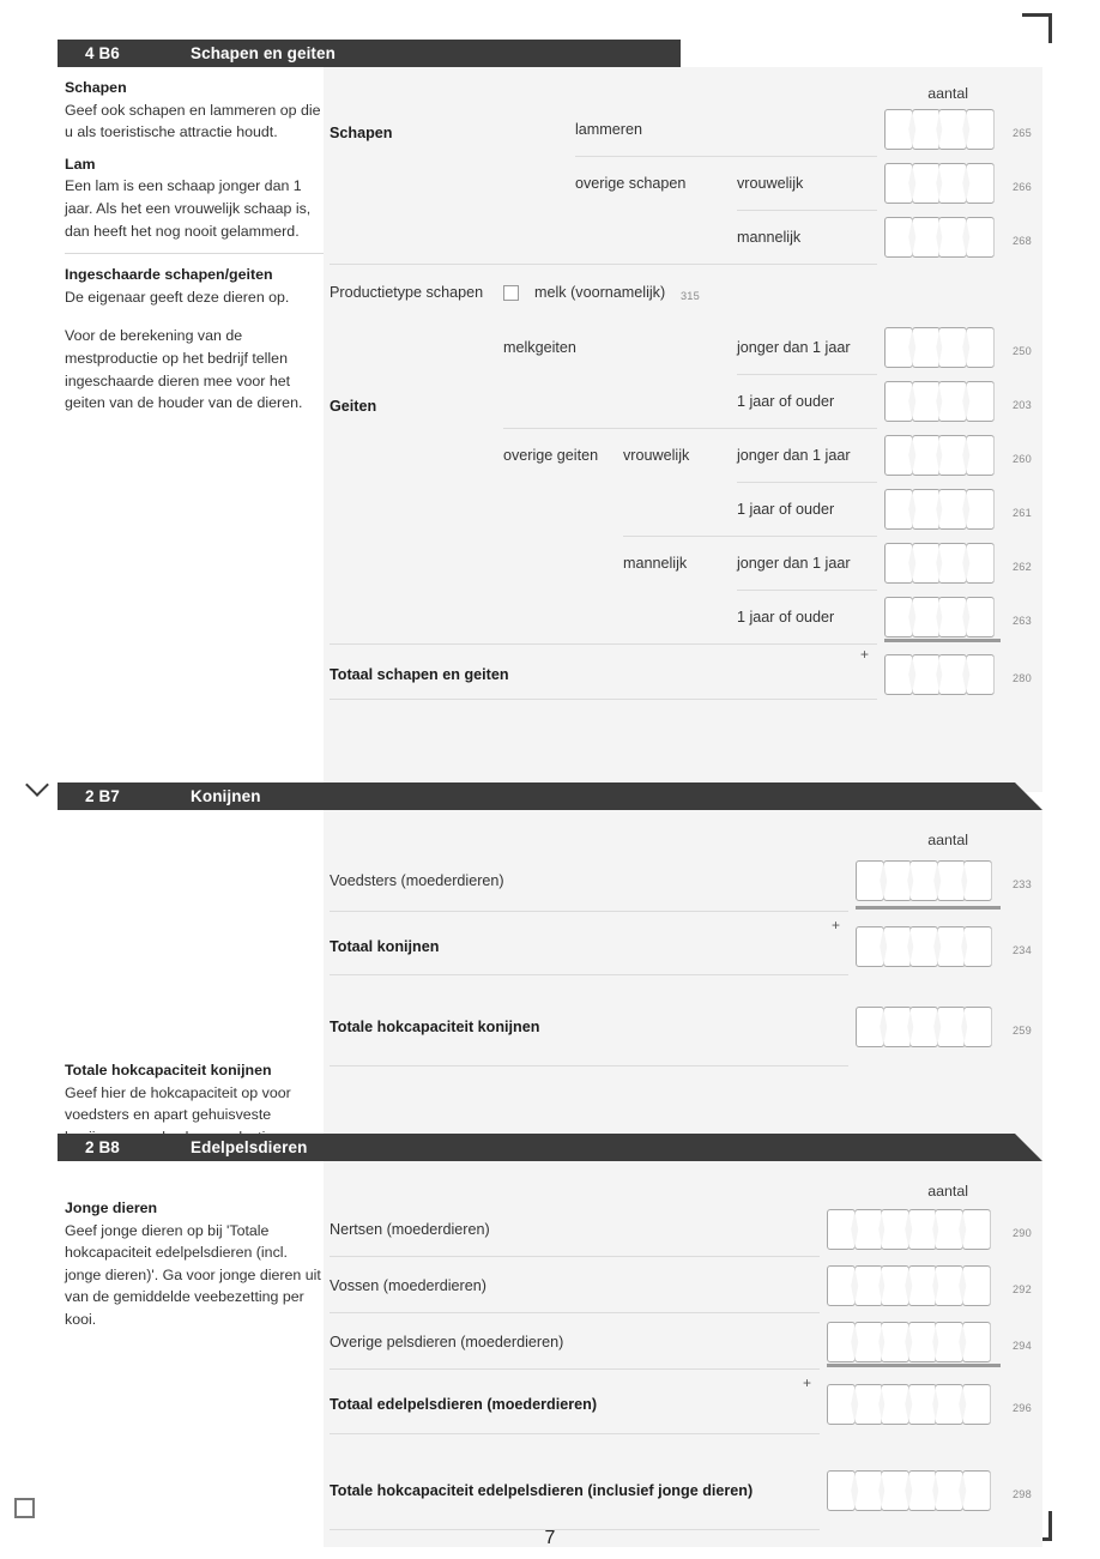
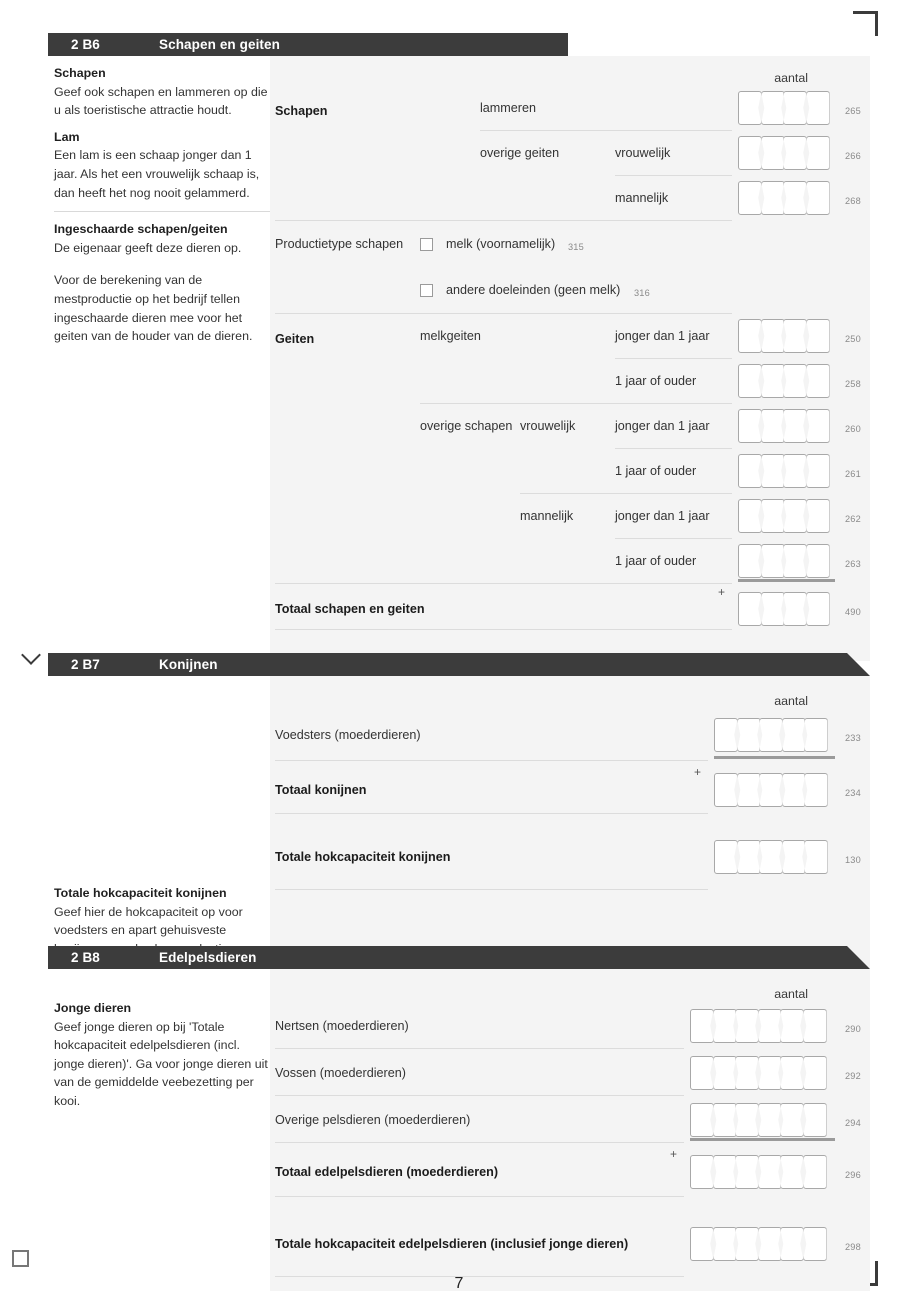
- 4 B6
+ 2 B6
  Schapen en geiten
  Schapen
  Geef ook schapen en lammeren op die u als toeristische attractie houdt.
  Lam
  Een lam is een schaap jonger dan 1 jaar. Als het een vrouwelijk schaap is, dan heeft het nog nooit gelammerd.
  Ingeschaarde schapen/geiten
  De eigenaar geeft deze dieren op.
  Voor de berekening van de mestproductie op het bedrijf tellen ingeschaarde dieren mee voor het geiten van de houder van de dieren.
  aantal
  Schapen
  lammeren
  265
- overige schapen
+ overige geiten
  vrouwelijk
  266
  mannelijk
  268
  Productietype schapen
  melk (voornamelijk)
  315
+ andere doeleinden (geen melk)
+ 316
  Geiten
  melkgeiten
  jonger dan 1 jaar
  250
  1 jaar of ouder
- 203
+ 258
- overige geiten
+ overige schapen
  vrouwelijk
  jonger dan 1 jaar
  260
  1 jaar of ouder
  261
  mannelijk
  jonger dan 1 jaar
  262
  1 jaar of ouder
  263
  +
  Totaal schapen en geiten
- 280
+ 490
  2 B7
  Konijnen
  Totale hokcapaciteit konijnen
  aantal
  Voedsters (moederdieren)
  233
  +
  Totaal konijnen
  234
  Totale hokcapaciteit konijnen
- 259
+ 130
  2 B8
  Edelpelsdieren
  Jonge dieren
  Geef jonge dieren op bij 'Totale hokcapaciteit edelpelsdieren (incl. jonge dieren)'. Ga voor jonge dieren uit van de gemiddelde veebezetting per kooi.
  aantal
  Nertsen (moederdieren)
  290
  Vossen (moederdieren)
  292
  Overige pelsdieren (moederdieren)
  294
  +
  Totaal edelpelsdieren (moederdieren)
  296
  Totale hokcapaciteit edelpelsdieren (inclusief jonge dieren)
  298
  7
